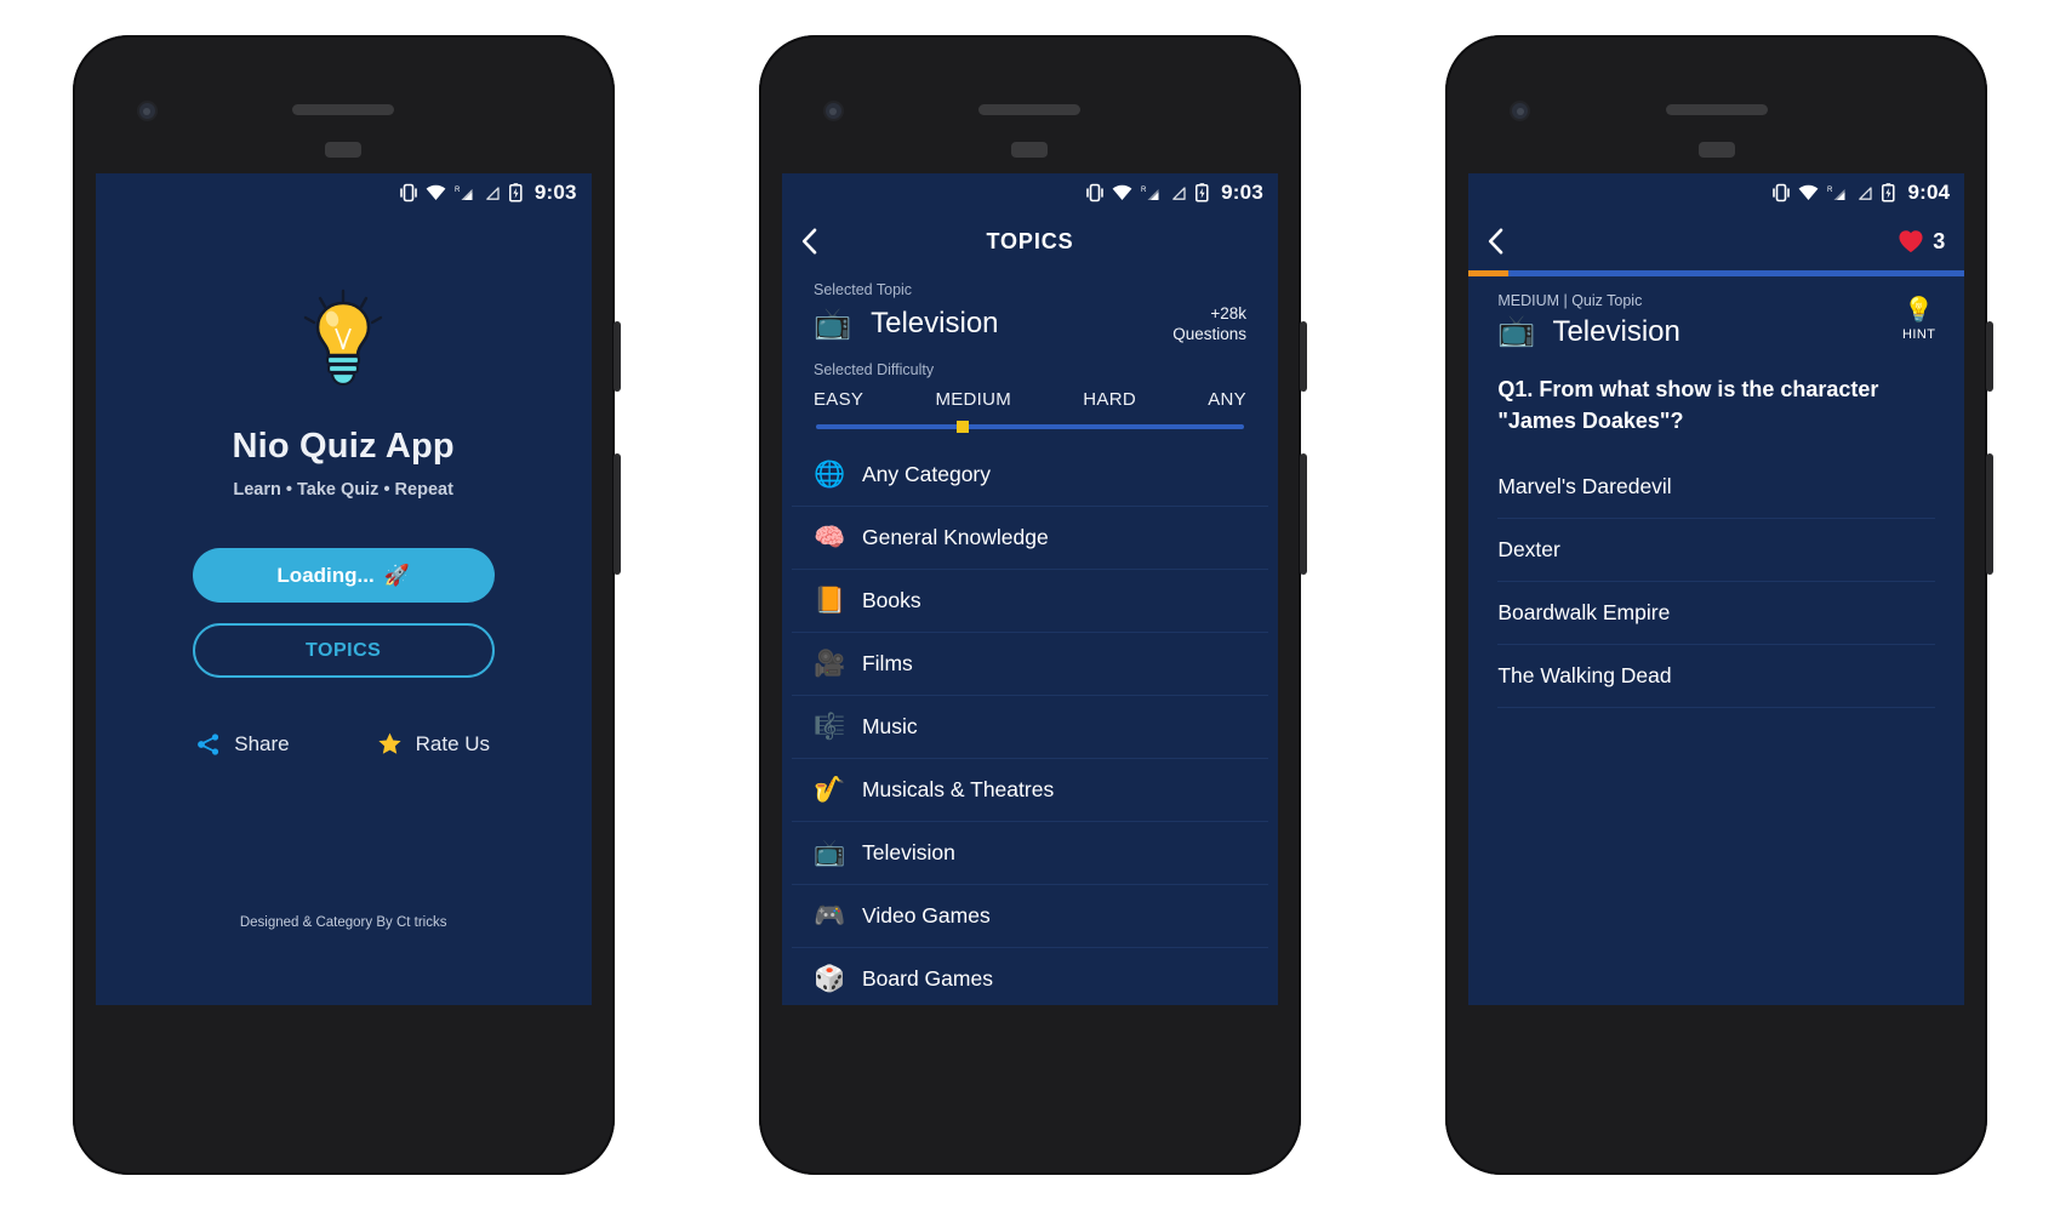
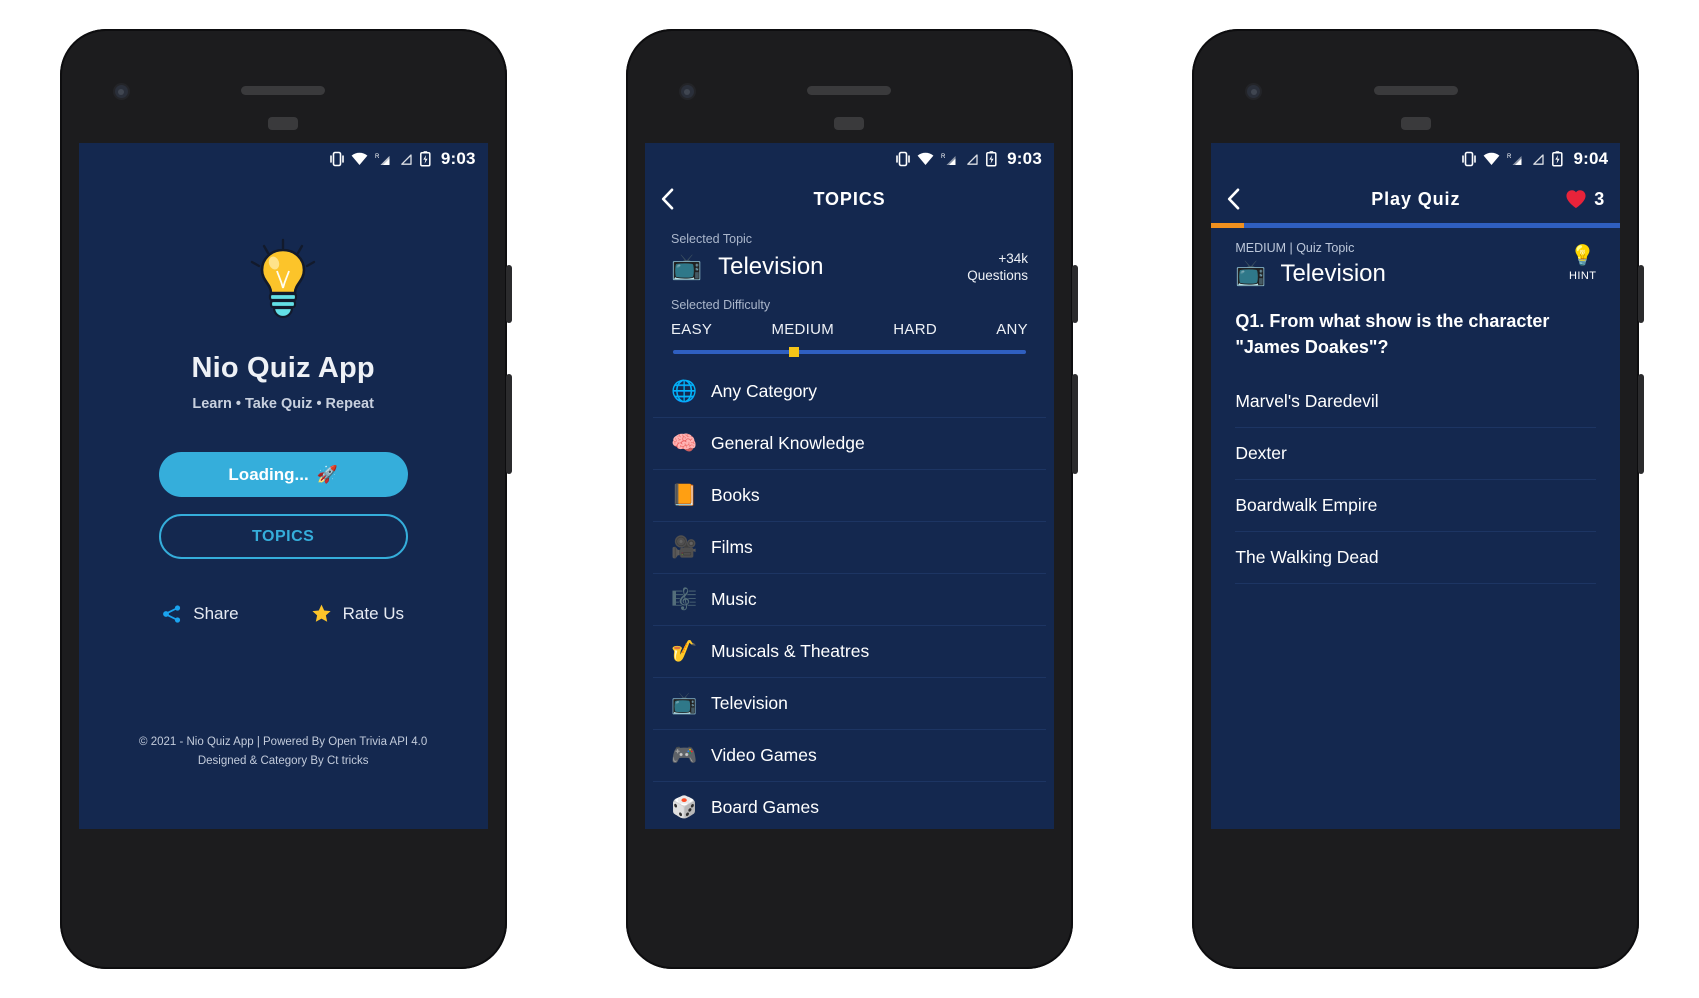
  9:03
  Nio Quiz App
  Learn • Take Quiz • Repeat
  Loading...
  🚀
  TOPICS
  Share
  Rate Us
+ © 2021 - Nio Quiz App | Powered By Open Trivia API 4.0
  Designed & Category By Ct tricks
  9:03
  TOPICS
  Selected Topic
  📺
  Television
- +28k
+ +34k
  Questions
  Selected Difficulty
  EASY
  MEDIUM
  HARD
  ANY
  🌐
  Any Category
  🧠
  General Knowledge
  📙
  Books
  🎥
  Films
  🎼
  Music
  🎷
  Musicals & Theatres
  📺
  Television
  🎮
  Video Games
  🎲
  Board Games
  9:04
+ Play Quiz
  3
  MEDIUM | Quiz Topic
  📺
  Television
  💡
  HINT
  Q1. From what show is the character "James Doakes"?
  Marvel's Daredevil
  Dexter
  Boardwalk Empire
  The Walking Dead
